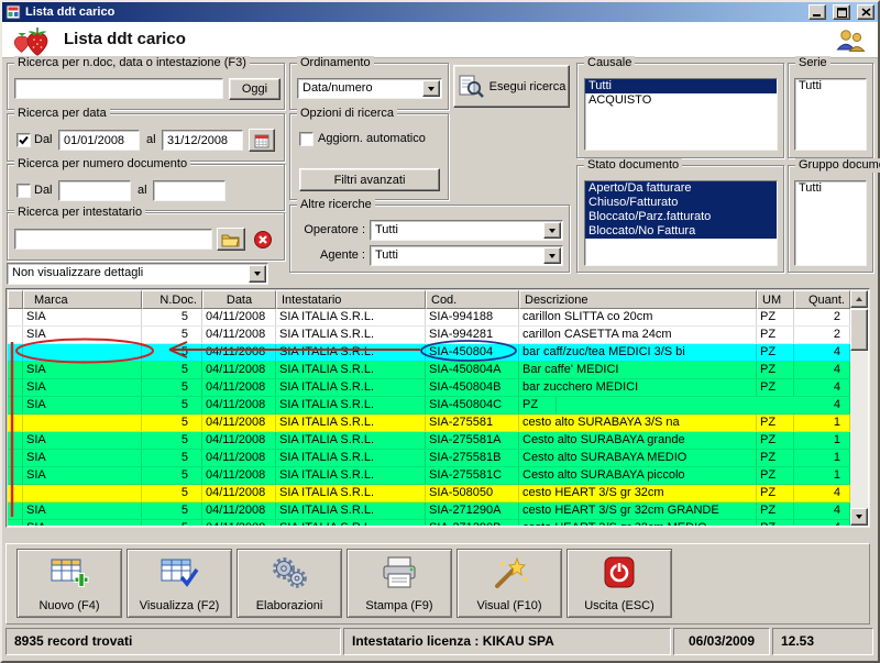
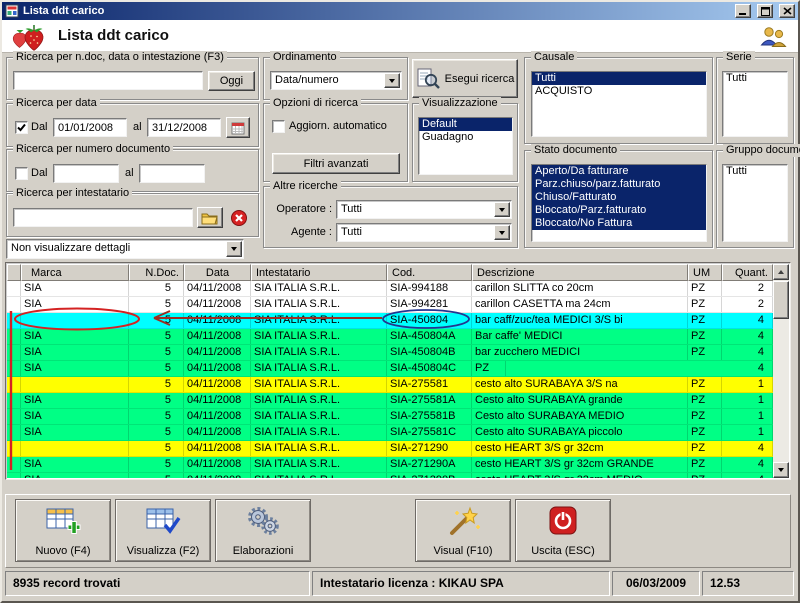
  Lista ddt carico
  Lista ddt carico
  Ricerca per n.doc, data o intestazione (F3)
  Oggi
  Ordinamento
  Data/numero
  Esegui ricerca
  Causale
  Tutti
  ACQUISTO
  Serie
  Tutti
  Ricerca per data
  Dal
  01/01/2008
  al
  31/12/2008
  Opzioni di ricerca
  Aggiorn. automatico
  Filtri avanzati
+ Visualizzazione
+ Default
+ Guadagno
  Stato documento
  Aperto/Da fatturare
+ Parz.chiuso/parz.fatturato
  Chiuso/Fatturato
  Bloccato/Parz.fatturato
  Bloccato/No Fattura
  Gruppo docum
  Tutti
  Ricerca per numero documento
  Dal
  al
  Ricerca per intestatario
  Altre ricerche
  Operatore :
  Tutti
  Agente :
  Tutti
  Non visualizzare dettagli
  Marca
  N.Doc.
  Data
  Intestatario
  Cod.
  Descrizione
  UM
  Quant.
  SIA
  5
  04/11/2008
  SIA ITALIA S.R.L.
  SIA-994188
  carillon SLITTA co 20cm
  PZ
  2
  SIA
  5
  04/11/2008
  SIA ITALIA S.R.L.
  SIA-994281
  carillon CASETTA ma 24cm
  PZ
  2
  5
  04/11/2008
  SIA ITALIA S.R.L.
  SIA-450804
  bar caff/zuc/tea MEDICI 3/S bi
  PZ
  4
  SIA
  5
  04/11/2008
  SIA ITALIA S.R.L.
  SIA-450804A
  Bar caffe' MEDICI
  PZ
  4
  SIA
  5
  04/11/2008
  SIA ITALIA S.R.L.
  SIA-450804B
  bar zucchero MEDICI
  PZ
  4
  SIA
  5
  04/11/2008
  SIA ITALIA S.R.L.
  SIA-450804C
  PZ
  4
  5
  04/11/2008
  SIA ITALIA S.R.L.
  SIA-275581
  cesto alto SURABAYA 3/S na
  PZ
  1
  SIA
  5
  04/11/2008
  SIA ITALIA S.R.L.
  SIA-275581A
  Cesto alto SURABAYA grande
  PZ
  1
  SIA
  5
  04/11/2008
  SIA ITALIA S.R.L.
  SIA-275581B
  Cesto alto SURABAYA MEDIO
  PZ
  1
  SIA
  5
  04/11/2008
  SIA ITALIA S.R.L.
  SIA-275581C
  Cesto alto SURABAYA piccolo
  PZ
  1
  5
  04/11/2008
  SIA ITALIA S.R.L.
- SIA-508050
+ SIA-271290
  cesto HEART 3/S gr 32cm
  PZ
  4
  SIA
  5
  04/11/2008
  SIA ITALIA S.R.L.
  SIA-271290A
  cesto HEART 3/S gr 32cm GRANDE
  PZ
  4
  Nuovo (F4)
  Visualizza (F2)
  Elaborazioni
- Stampa (F9)
  Visual (F10)
  Uscita (ESC)
  8935 record trovati
  Intestatario licenza : KIKAU SPA
  06/03/2009
  12.53
